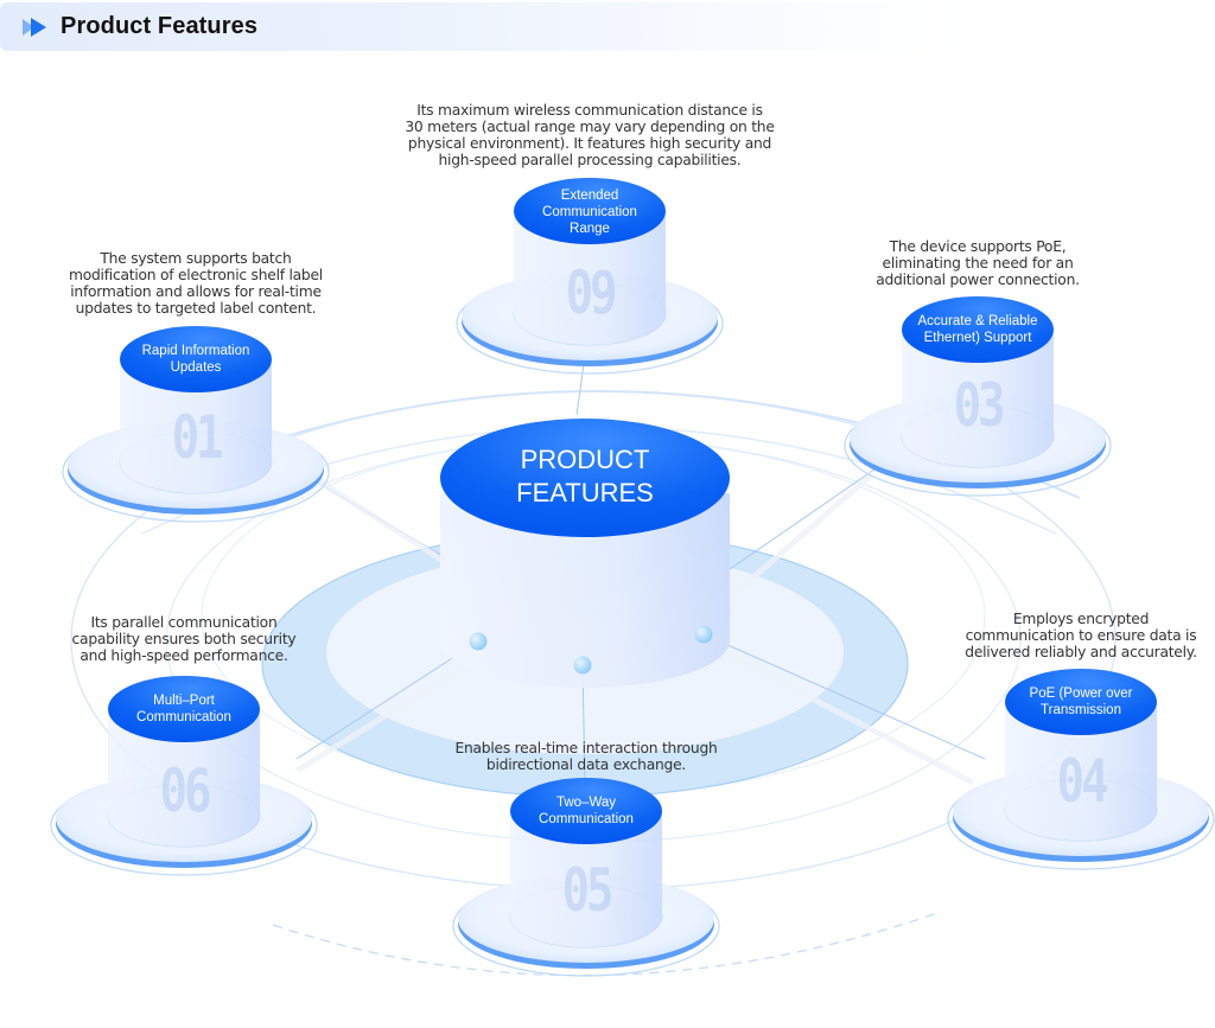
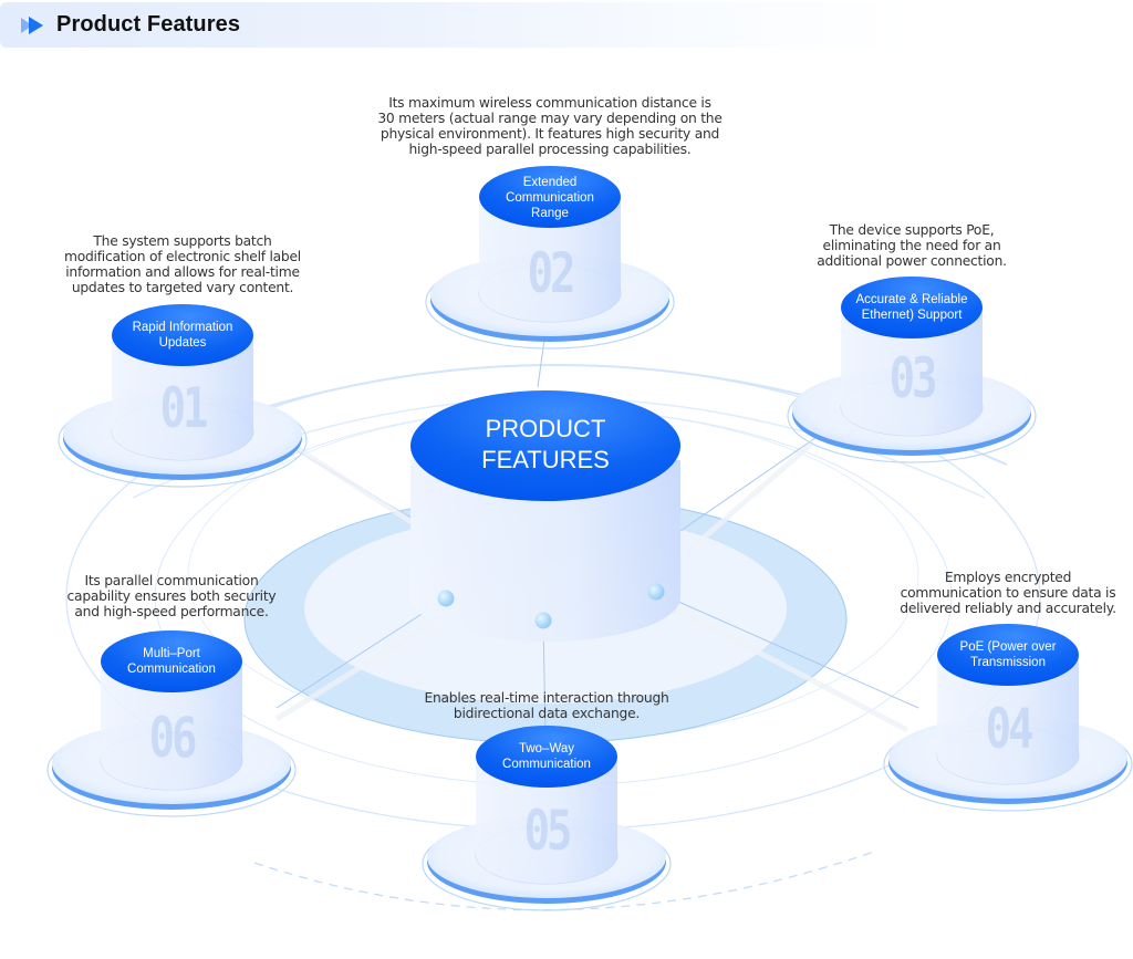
  Product Features
  PRODUCT
  FEATURES
  The system supports batch
  modification of electronic shelf label
  information and allows for real-time
- updates to targeted label content.
+ updates to targeted vary content.
  Rapid Information
  Updates
  01
  Its maximum wireless communication distance is
  30 meters (actual range may vary depending on the
  physical environment). It features high security and
  high-speed parallel processing capabilities.
  Extended
  Communication
  Range
- 09
+ 02
  The device supports PoE,
  eliminating the need for an
  additional power connection.
  Accurate & Reliable
  Ethernet) Support
  03
  Employs encrypted
  communication to ensure data is
  delivered reliably and accurately.
  PoE (Power over
  Transmission
  04
  Enables real-time interaction through
  bidirectional data exchange.
  Two–Way
  Communication
  05
  Its parallel communication
  capability ensures both security
  and high-speed performance.
  Multi–Port
  Communication
  06
